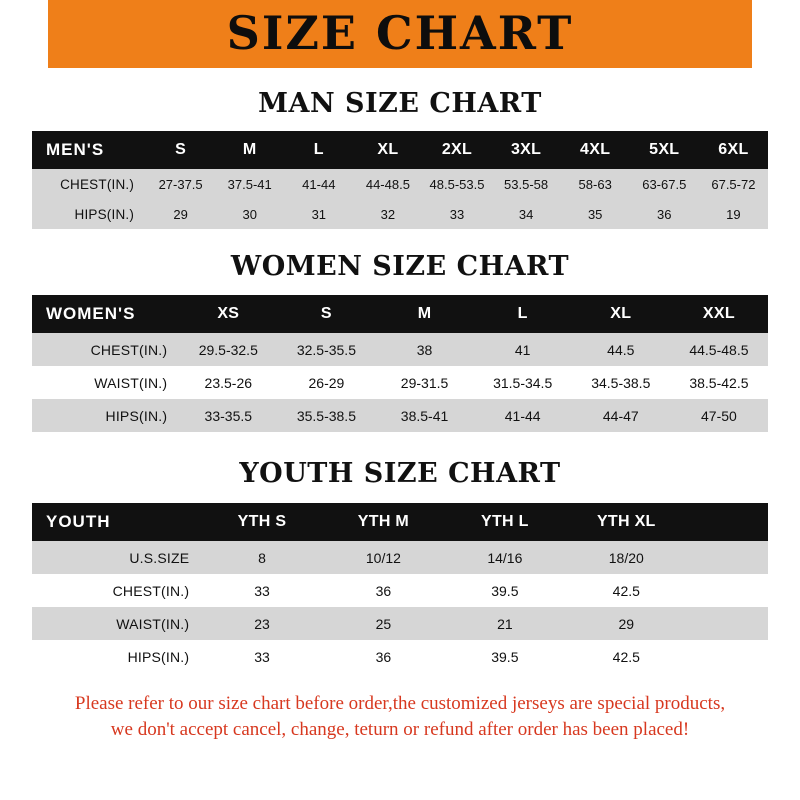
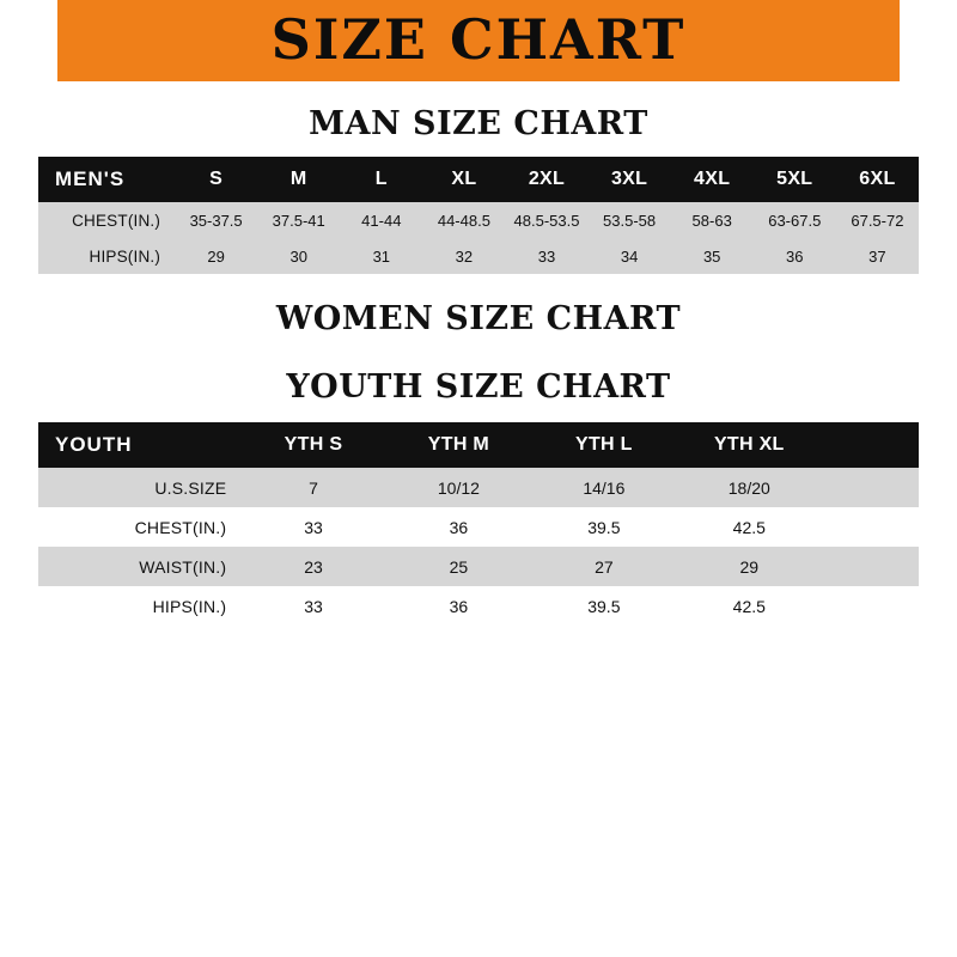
  SIZE CHART
  MAN SIZE CHART
  MEN'S	S	M	L	XL	2XL	3XL	4XL	5XL	6XL
- CHEST(IN.)	27-37.5	37.5-41	41-44	44-48.5	48.5-53.5	53.5-58	58-63	63-67.5	67.5-72
+ CHEST(IN.)	35-37.5	37.5-41	41-44	44-48.5	48.5-53.5	53.5-58	58-63	63-67.5	67.5-72
- HIPS(IN.)	29	30	31	32	33	34	35	36	19
+ HIPS(IN.)	29	30	31	32	33	34	35	36	37
  WOMEN SIZE CHART
- WOMEN'S	XS	S	M	L	XL	XXL
- CHEST(IN.)	29.5-32.5	32.5-35.5	38	41	44.5	44.5-48.5
- WAIST(IN.)	23.5-26	26-29	29-31.5	31.5-34.5	34.5-38.5	38.5-42.5
- HIPS(IN.)	33-35.5	35.5-38.5	38.5-41	41-44	44-47	47-50
  YOUTH SIZE CHART
  YOUTH	YTH S	YTH M	YTH L	YTH XL
- U.S.SIZE	8	10/12	14/16	18/20
+ U.S.SIZE	7	10/12	14/16	18/20
  CHEST(IN.)	33	36	39.5	42.5
- WAIST(IN.)	23	25	21	29
+ WAIST(IN.)	23	25	27	29
  HIPS(IN.)	33	36	39.5	42.5
- Please refer to our size chart before order,the customized jerseys are special products,
- we don't accept cancel, change, teturn or refund after order has been placed!
